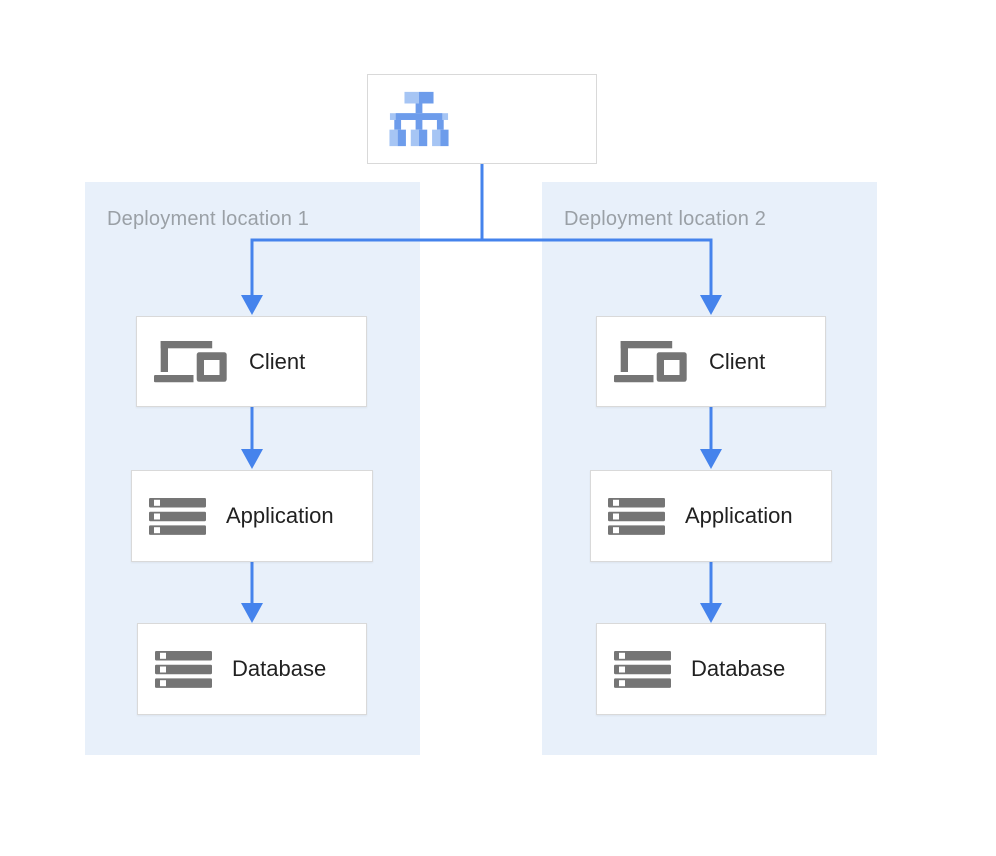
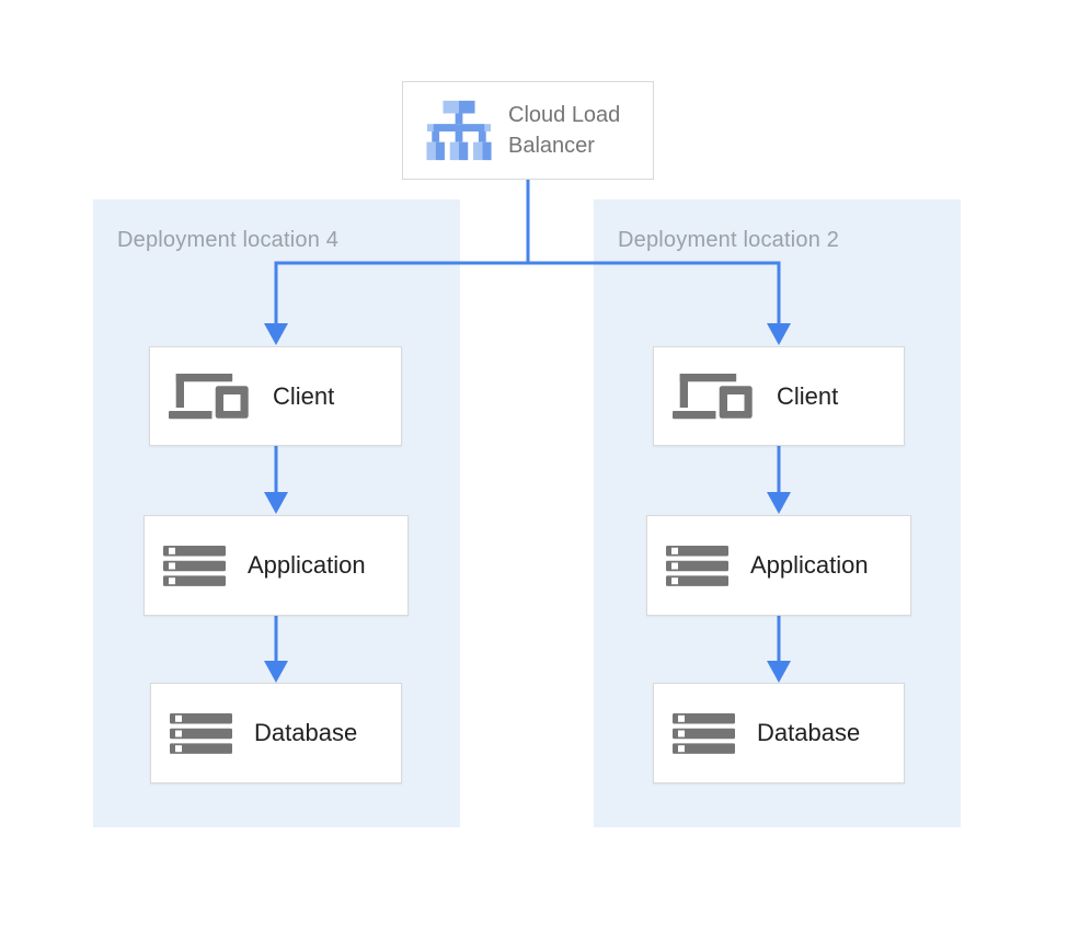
- Deployment location 1
+ Deployment location 4
  Deployment location 2
+ Cloud Load Balancer
  Client
  Application
  Database
  Client
  Application
  Database
